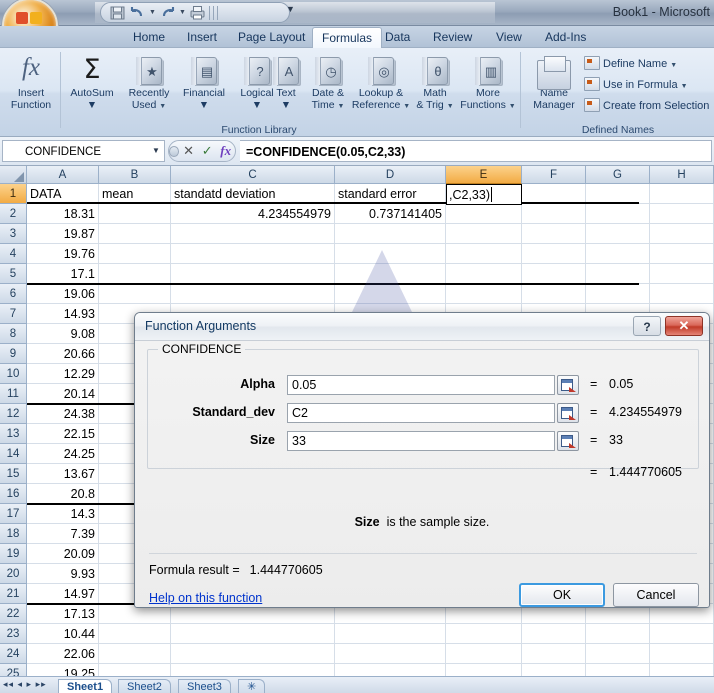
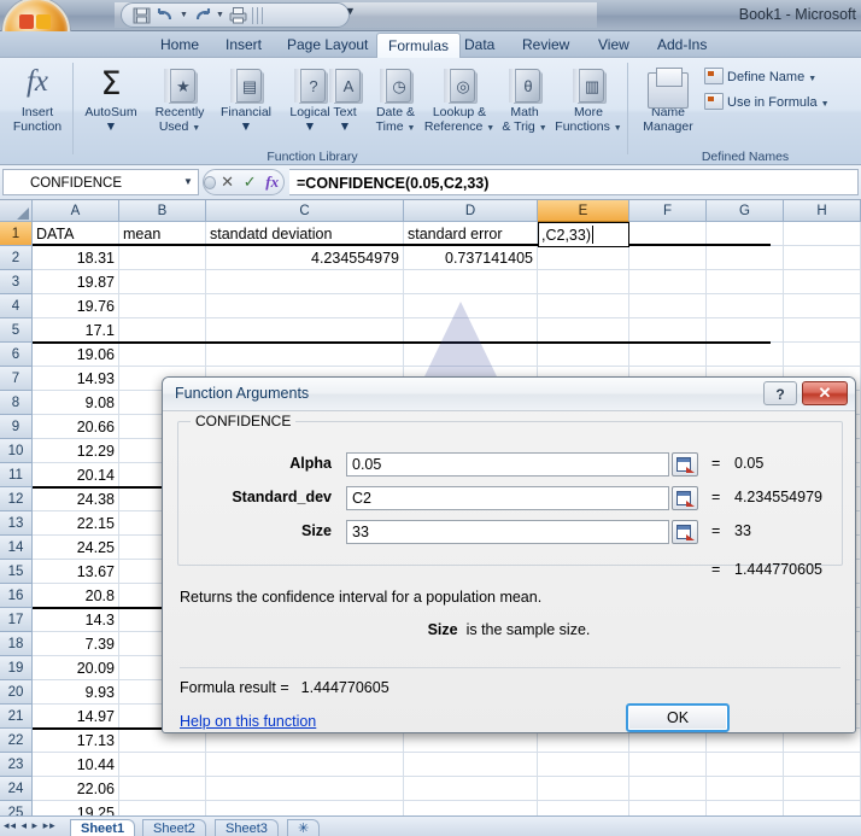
  ▼
  Book1 - Microsoft
  Home
  Insert
  Page Layout
  Formulas
  Data
  Review
  View
  Add-Ins
  fx
  Insert
  Function
  Σ
  AutoSum
  ▼
  ★
  Recently
  Used
  ▤
  Financial
  ▼
  ?
  Logical
  ▼
  A
  Text
  ▼
  ◷
  Date &
  Time
  ◎
  Lookup &
  Reference
  θ
  Math
  & Trig
  ▥
  More
  Functions
  Function Library
  Name
  Manager
  Define Name
  Use in Formula
- Create from Selection
  Defined Names
  CONFIDENCE
  ▼
  ✕
  ✓
  fx
  =CONFIDENCE(0.05,C2,33)
  A
  B
  C
  D
  E
  F
  G
  H
  1
  2
  3
  4
  5
  6
  7
  8
  9
  10
  11
  12
  13
  14
  15
  16
  17
  18
  19
  20
  21
  22
  23
  24
  25
  DATA
  mean
  standatd deviation
  standard error
  18.31
  4.234554979
  0.737141405
  19.87
  19.76
  17.1
  19.06
  14.93
  9.08
  20.66
  12.29
  20.14
  24.38
  22.15
  24.25
  13.67
  20.8
  14.3
  7.39
  20.09
  9.93
  14.97
  17.13
  10.44
  22.06
  19.25
  ,C2,33)
  Function Arguments
  ?
  ✕
  CONFIDENCE
  Alpha
  0.05
  =
  0.05
  Standard_dev
  C2
  =
  4.234554979
  Size
  33
  =
  33
  =
  1.444770605
+ Returns the confidence interval for a population mean.
  Size is the sample size.
  Formula result = 1.444770605
  Help on this function
  OK
- Cancel
  ◂◂ ◂ ▸ ▸▸
  Sheet1
  Sheet2
  Sheet3
  ✳
